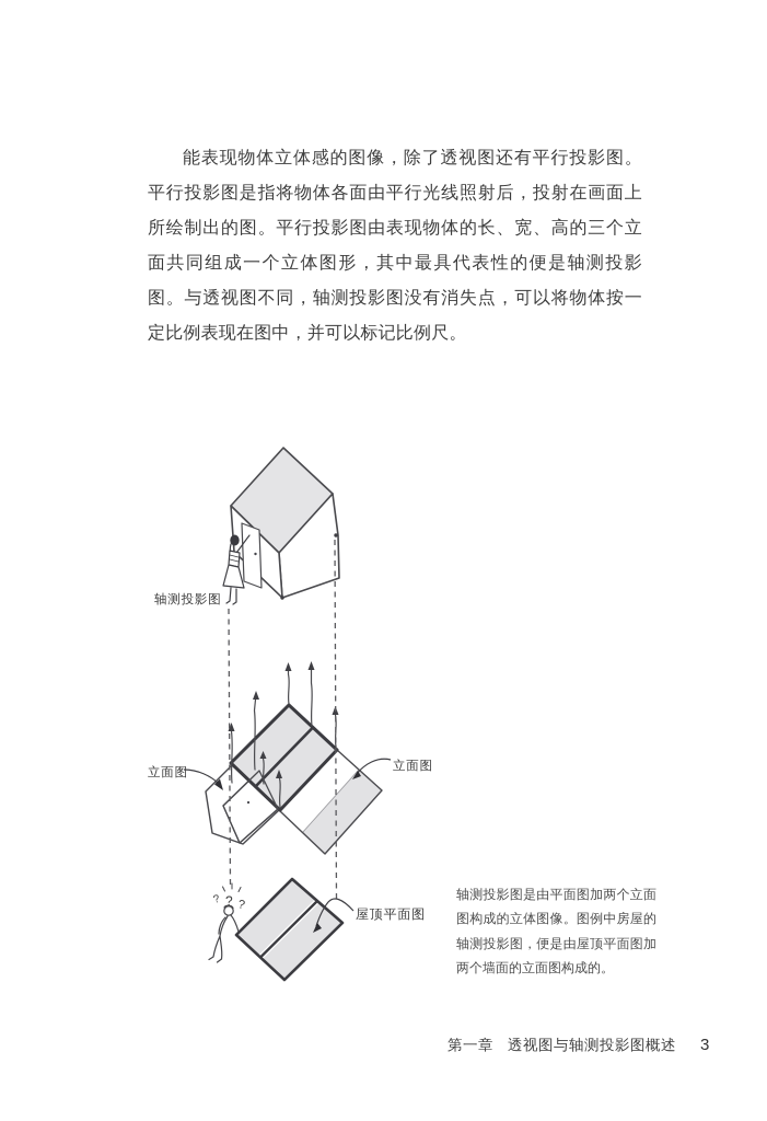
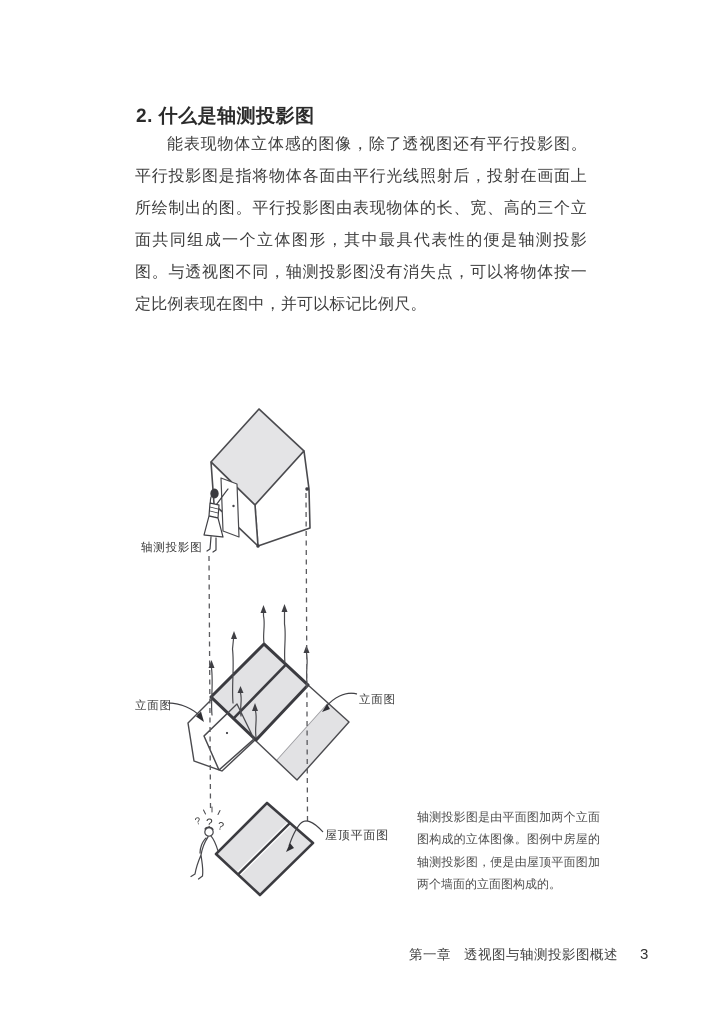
+ 2. 什么是轴测投影图
  能表现物体立体感的图像，除了透视图还有平行投影图。平行投影图是指将物体各面由平行光线照射后，投射在画面上所绘制出的图。平行投影图由表现物体的长、宽、高的三个立面共同组成一个立体图形，其中最具代表性的便是轴测投影图。与透视图不同，轴测投影图没有消失点，可以将物体按一定比例表现在图中，并可以标记比例尺。
  ?
  轴测投影图
  立面图
  立面图
  屋顶平面图
  轴测投影图是由平面图加两个立面图构成的立体图像。图例中房屋的轴测投影图，便是由屋顶平面图加两个墙面的立面图构成的。
  第一章
  透视图与轴测投影图概述
  3
